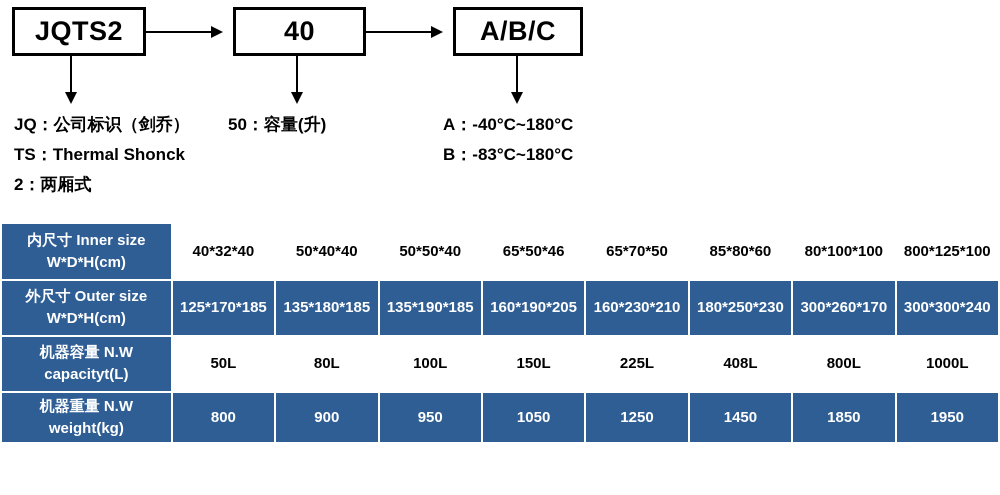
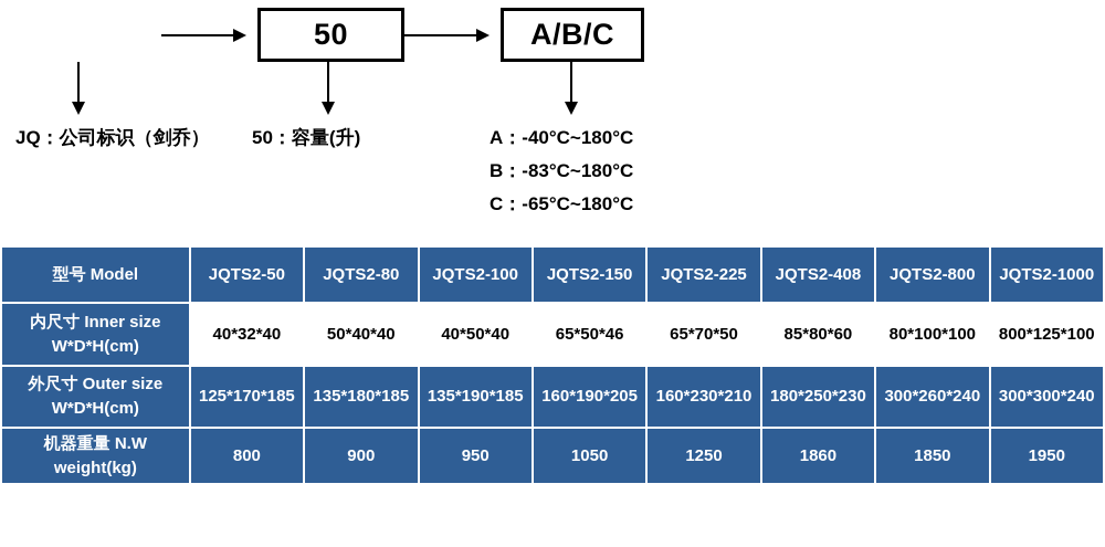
- JQTS2
- 40
+ 50
  A/B/C
  JQ：公司标识（剑乔）
- TS：Thermal Shonck
- 2：两厢式
  50：容量(升)
  A：-40°C~180°C
  B：-83°C~180°C
+ C：-65°C~180°C
+ 型号 Model	JQTS2-50	JQTS2-80	JQTS2-100	JQTS2-150	JQTS2-225	JQTS2-408	JQTS2-800	JQTS2-1000
- 内尺寸 Inner size W*D*H(cm)	40*32*40	50*40*40	50*50*40	65*50*46	65*70*50	85*80*60	80*100*100	800*125*100
+ 内尺寸 Inner size W*D*H(cm)	40*32*40	50*40*40	40*50*40	65*50*46	65*70*50	85*80*60	80*100*100	800*125*100
- 外尺寸 Outer size W*D*H(cm)	125*170*185	135*180*185	135*190*185	160*190*205	160*230*210	180*250*230	300*260*170	300*300*240
+ 外尺寸 Outer size W*D*H(cm)	125*170*185	135*180*185	135*190*185	160*190*205	160*230*210	180*250*230	300*260*240	300*300*240
- 机器容量 N.W capacityt(L)	50L	80L	100L	150L	225L	408L	800L	1000L
- 机器重量 N.W weight(kg)	800	900	950	1050	1250	1450	1850	1950
+ 机器重量 N.W weight(kg)	800	900	950	1050	1250	1860	1850	1950
